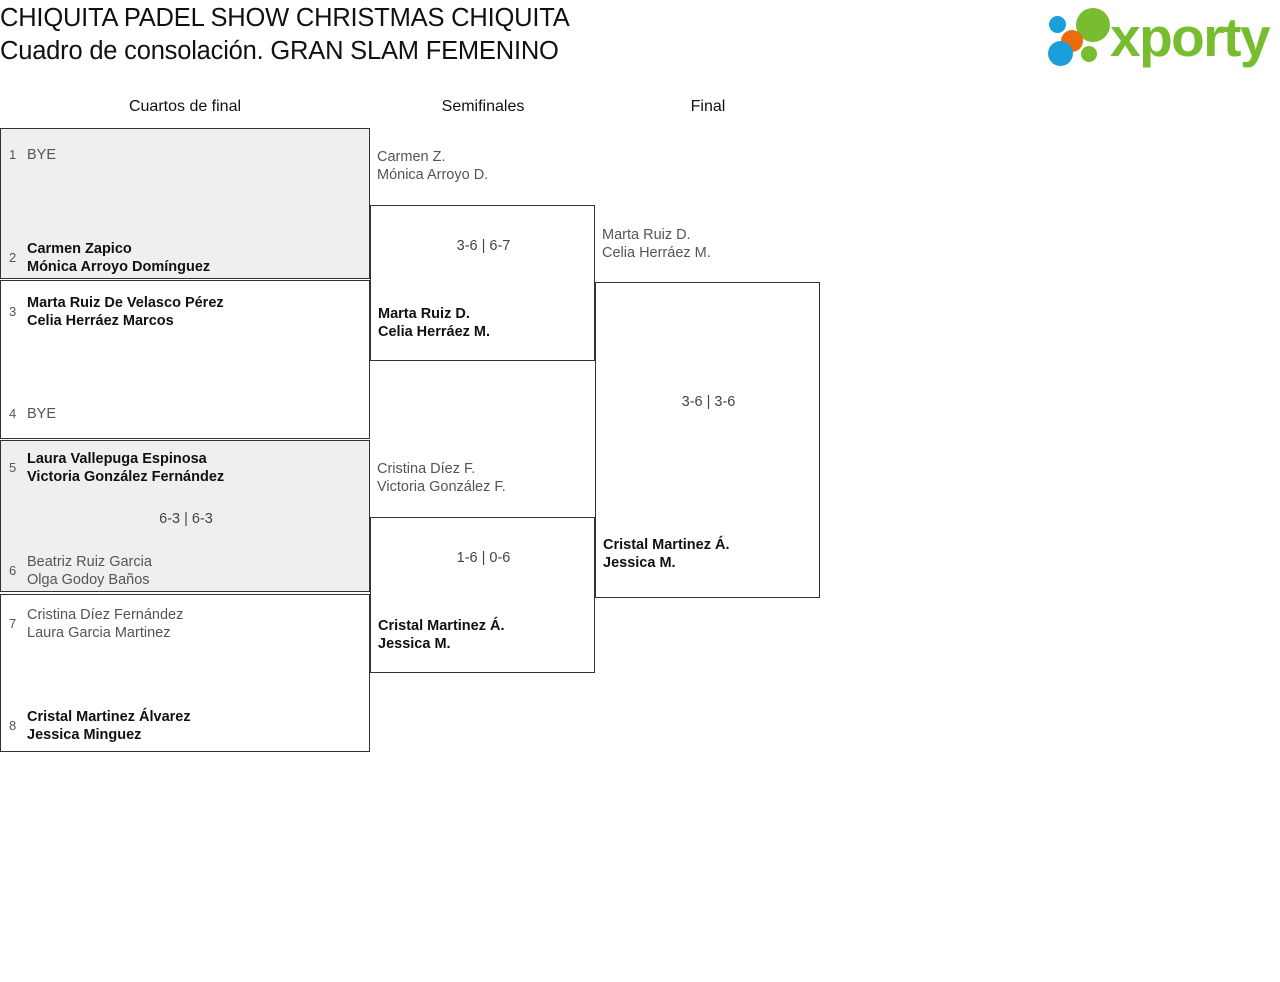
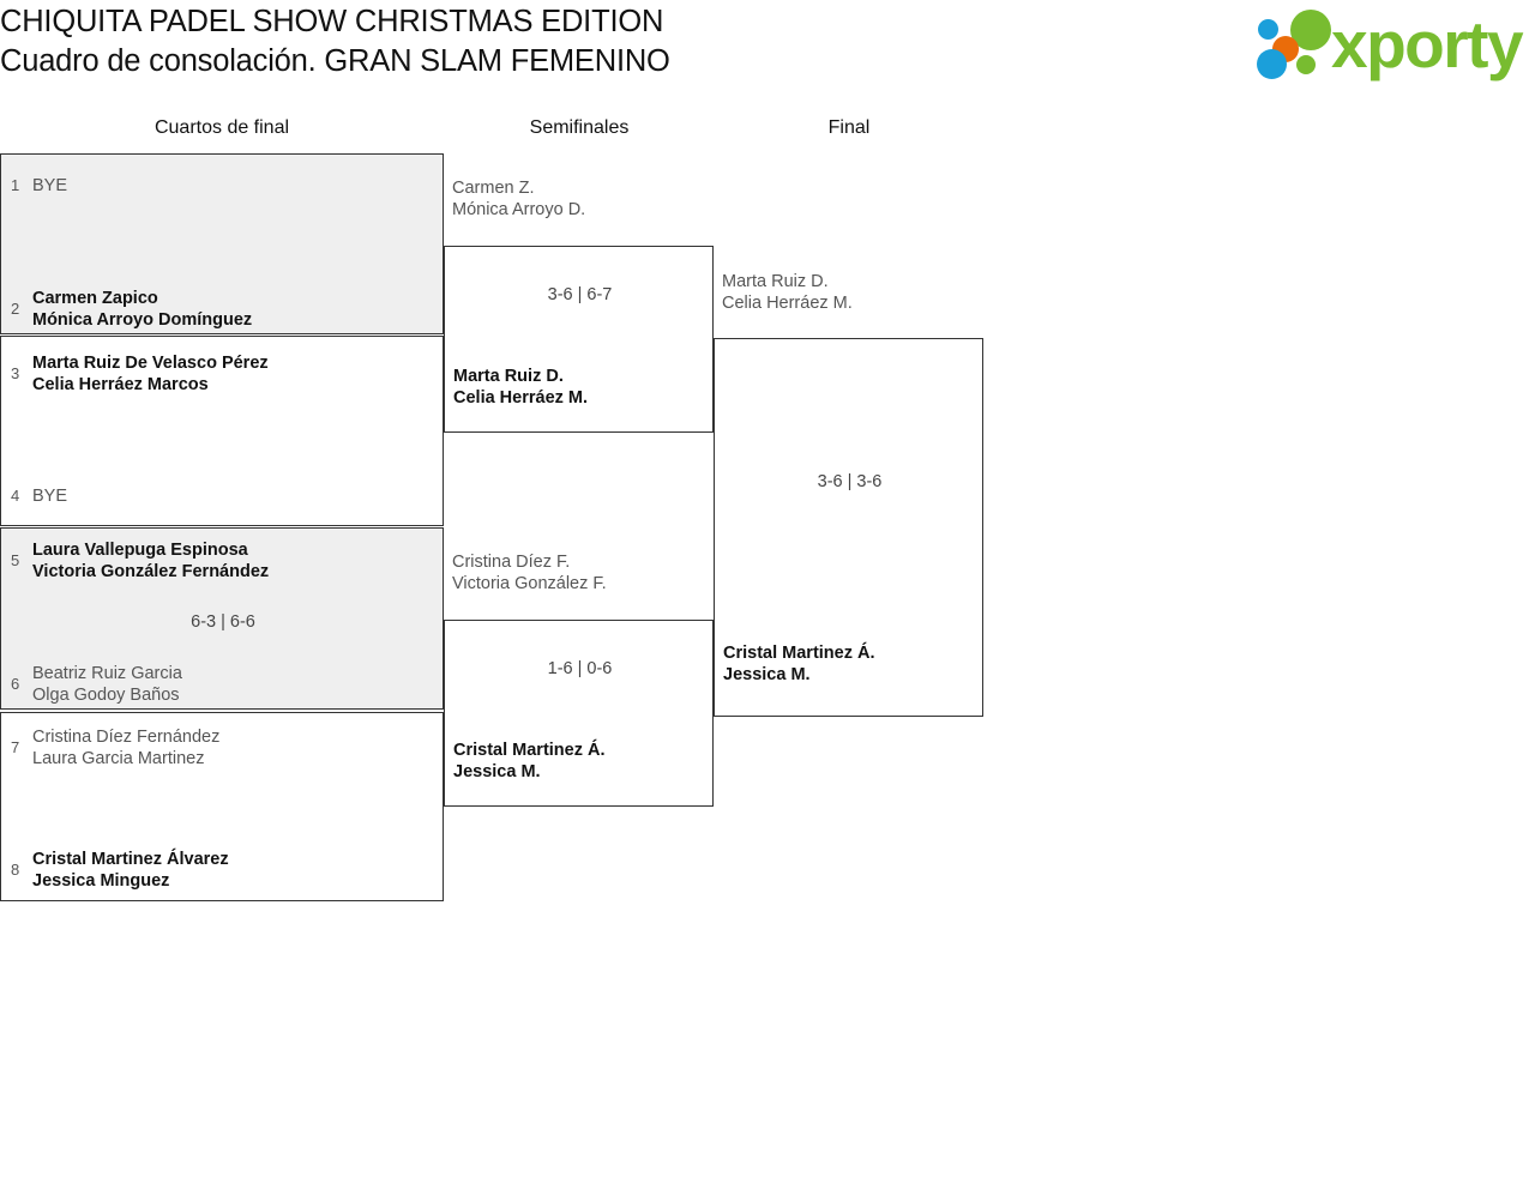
- CHIQUITA PADEL SHOW CHRISTMAS CHIQUITA
+ CHIQUITA PADEL SHOW CHRISTMAS EDITION
  Cuadro de consolación. GRAN SLAM FEMENINO
  xporty
  Cuartos de final
  Semifinales
  Final
  1
  BYE
  2
  Carmen Zapico
  Mónica Arroyo Domínguez
  3
  Marta Ruiz De Velasco Pérez
  Celia Herráez Marcos
  4
  BYE
  5
  Laura Vallepuga Espinosa
  Victoria González Fernández
- 6-3 | 6-3
+ 6-3 | 6-6
  6
  Beatriz Ruiz Garcia
  Olga Godoy Baños
  7
  Cristina Díez Fernández
  Laura Garcia Martinez
  8
  Cristal Martinez Álvarez
  Jessica Minguez
  Carmen Z.
  Mónica Arroyo D.
  3-6 | 6-7
  Marta Ruiz D.
  Celia Herráez M.
  Cristina Díez F.
  Victoria González F.
  1-6 | 0-6
  Cristal Martinez Á.
  Jessica M.
  Marta Ruiz D.
  Celia Herráez M.
  3-6 | 3-6
  Cristal Martinez Á.
  Jessica M.
